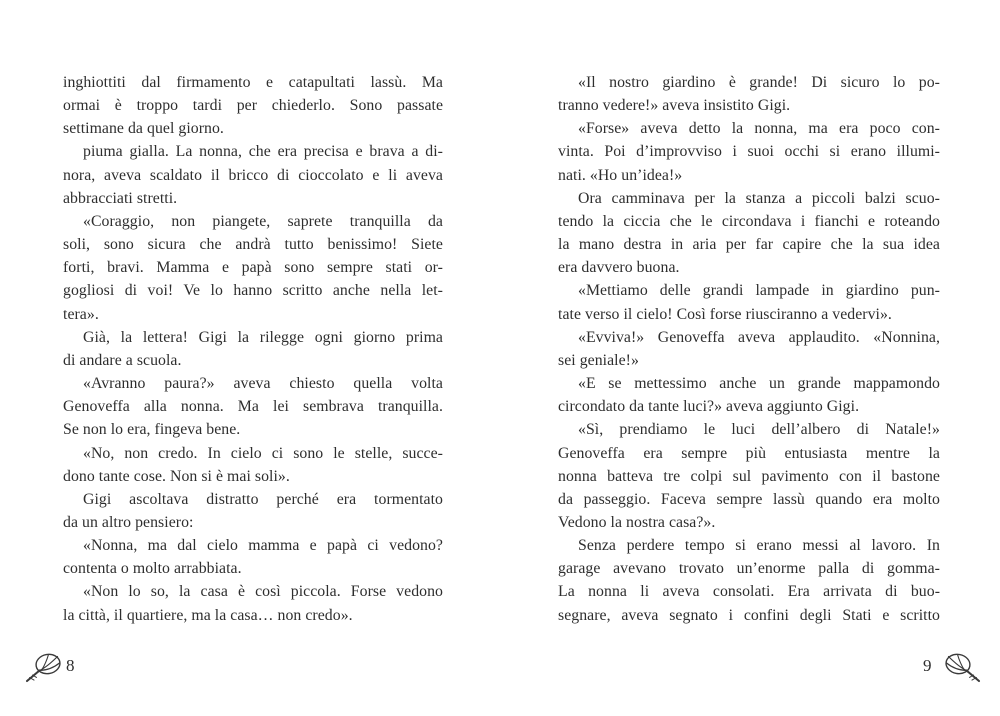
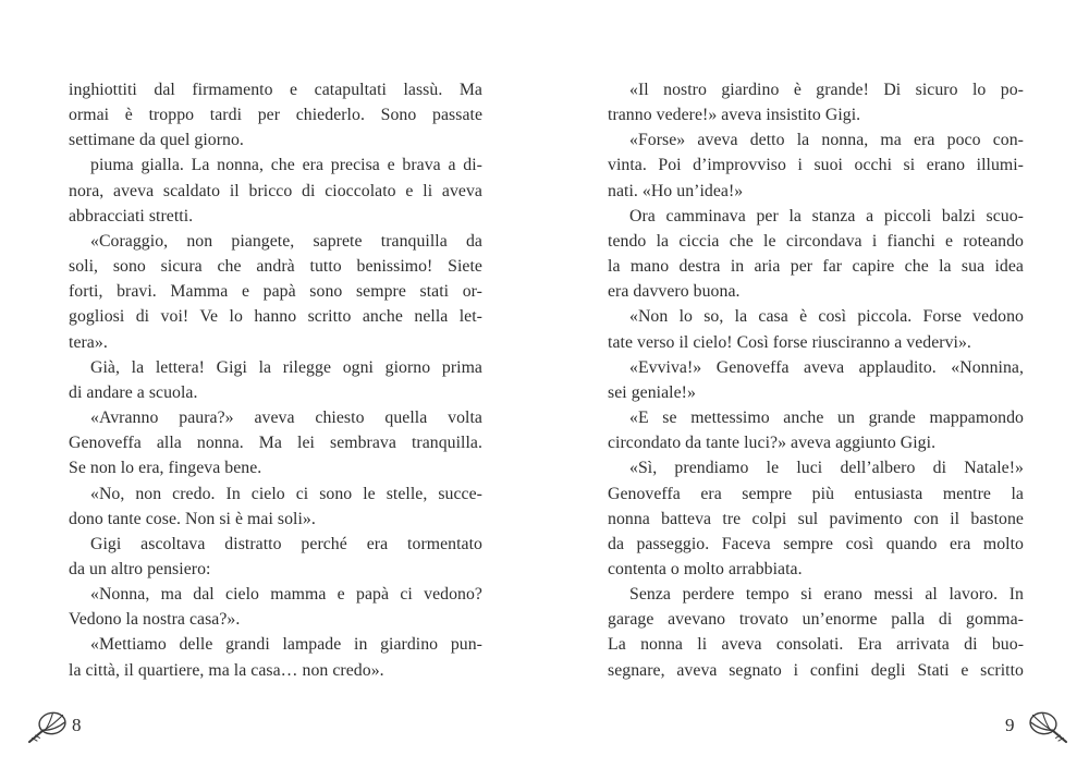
  inghiottiti dal firmamento e catapultati lassù. Ma
  ormai è troppo tardi per chiederlo. Sono passate
  settimane da quel giorno.
  piuma gialla. La nonna, che era precisa e brava a di-
  nora, aveva scaldato il bricco di cioccolato e li aveva
  abbracciati stretti.
  «Coraggio, non piangete, saprete tranquilla da
  soli, sono sicura che andrà tutto benissimo! Siete
  forti, bravi. Mamma e papà sono sempre stati or-
  gogliosi di voi! Ve lo hanno scritto anche nella let-
  tera».
  Già, la lettera! Gigi la rilegge ogni giorno prima
  di andare a scuola.
  «Avranno paura?» aveva chiesto quella volta
  Genoveffa alla nonna. Ma lei sembrava tranquilla.
  Se non lo era, fingeva bene.
  «No, non credo. In cielo ci sono le stelle, succe-
  dono tante cose. Non si è mai soli».
  Gigi ascoltava distratto perché era tormentato
  da un altro pensiero:
  «Nonna, ma dal cielo mamma e papà ci vedono?
- contenta o molto arrabbiata.
+ Vedono la nostra casa?».
- «Non lo so, la casa è così piccola. Forse vedono
+ «Mettiamo delle grandi lampade in giardino pun-
  la città, il quartiere, ma la casa… non credo».
  «Il nostro giardino è grande! Di sicuro lo po-
  tranno vedere!» aveva insistito Gigi.
  «Forse» aveva detto la nonna, ma era poco con-
  vinta. Poi d’improvviso i suoi occhi si erano illumi-
  nati. «Ho un’idea!»
  Ora camminava per la stanza a piccoli balzi scuo-
  tendo la ciccia che le circondava i fianchi e roteando
  la mano destra in aria per far capire che la sua idea
  era davvero buona.
- «Mettiamo delle grandi lampade in giardino pun-
+ «Non lo so, la casa è così piccola. Forse vedono
  tate verso il cielo! Così forse riusciranno a vedervi».
  «Evviva!» Genoveffa aveva applaudito. «Nonnina,
  sei geniale!»
  «E se mettessimo anche un grande mappamondo
  circondato da tante luci?» aveva aggiunto Gigi.
  «Sì, prendiamo le luci dell’albero di Natale!»
  Genoveffa era sempre più entusiasta mentre la
  nonna batteva tre colpi sul pavimento con il bastone
- da passeggio. Faceva sempre lassù quando era molto
+ da passeggio. Faceva sempre così quando era molto
- Vedono la nostra casa?».
+ contenta o molto arrabbiata.
  Senza perdere tempo si erano messi al lavoro. In
  garage avevano trovato un’enorme palla di gomma-
  La nonna li aveva consolati. Era arrivata di buo-
  segnare, aveva segnato i confini degli Stati e scritto
  8
  9
